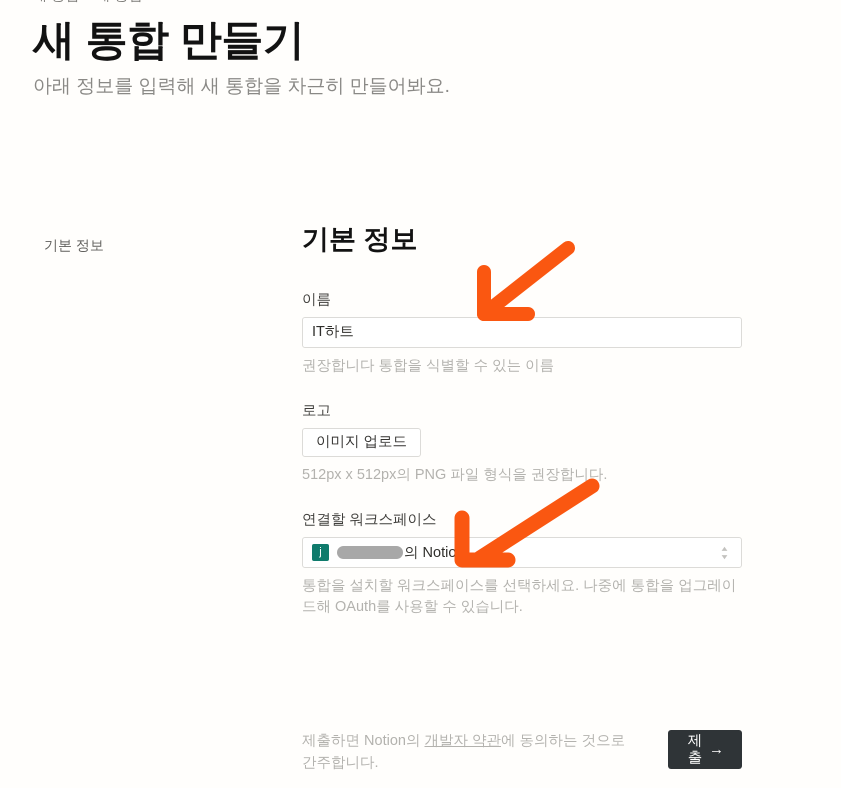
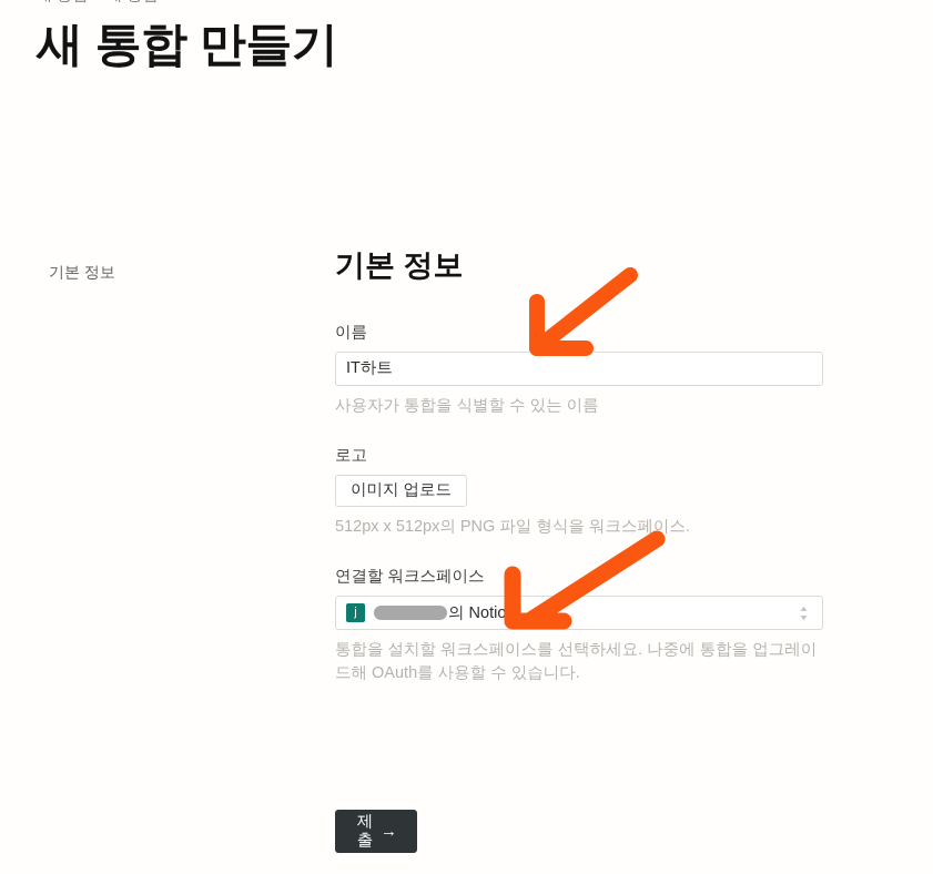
  새 통합 만들기
- 아래 정보를 입력해 새 통합을 차근히 만들어봐요.
  기본 정보
  기본 정보
  이름
  IT하트
- 권장합니다 통합을 식별할 수 있는 이름
+ 사용자가 통합을 식별할 수 있는 이름
  로고
  이미지 업로드
- 512px x 512px의 PNG 파일 형식을 권장합니다.
+ 512px x 512px의 PNG 파일 형식을 워크스페이스.
  연결할 워크스페이스
  j
  의 Notio
  통합을 설치할 워크스페이스를 선택하세요. 나중에 통합을 업그레이드해 OAuth를 사용할 수 있습니다.
- 제출하면 Notion의 개발자 약관에 동의하는 것으로 간주합니다.
  제출
  →
